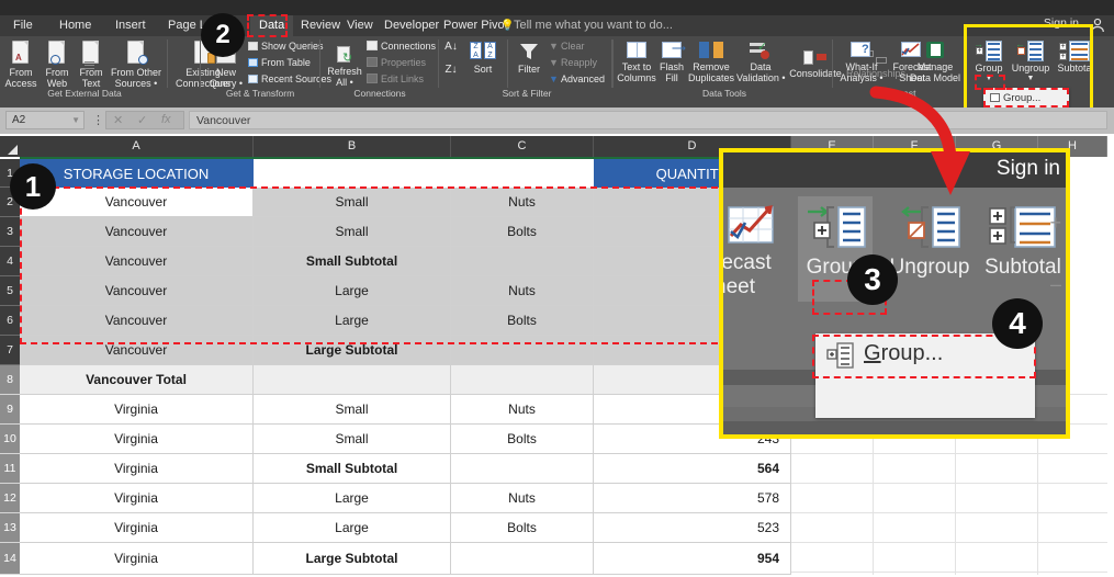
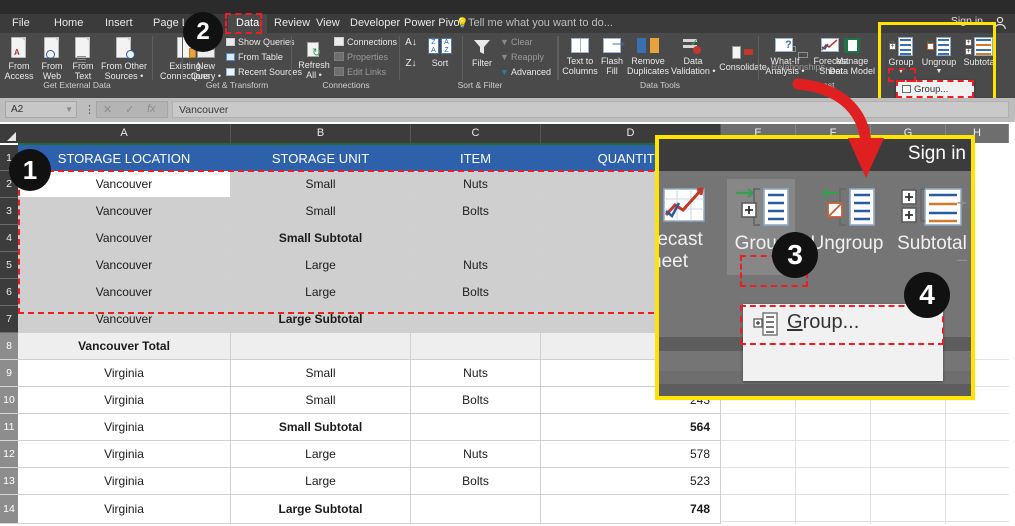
  File
  Home
  Insert
  Data
  Review
  View
  Developer
  Power Pivot
  💡
  Tell me what you want to do...
  Sign in
  A
  From
  Access
  From
  Web
  From
  Text
  From Other
  Sources •
  Get External Data
  Existing
  Connections
  New
  Query •
  Show Queries
  From Table
  Recent Soures
  Get & Transform
  ↻
  Refresh
  All •
  Connections
  Properties
  Edit Links
  Connections
  A↓
  Z↓
  Sort
  Filter
  ▼
  Clear
  ▼
  Reapply
  ▼
  Advanced
  Sort & Filter
  Text to
  Columns
  ⟶
  Flash
  Fill
  Remove
  Duplicates
  ✓
  Data
  Validation •
  Consolidate
  Relationships
  Manage
  Data Model
  Data Tools
  ?
  What-If
  Analysis •
  Forecast
  Sheet
  →
  Group
  ←
  Ungroup
  Subtotal
  Group...
  A2
  ▼
  ⋮
  ✕
  ✓
  fx
  Vancouver
  A
  B
  C
  D
  E
  F
  G
  H
  1
  STORAGE LOCATION
+ STORAGE UNIT
+ ITEM
  QUANTIT
  2
  Vancouver
  Small
  Nuts
  3
  Vancouver
  Small
  Bolts
  4
  Vancouver
  Small Subtotal
  5
  Vancouver
  Large
  Nuts
  6
  Vancouver
  Large
  Bolts
  7
  Vancouver
  Large Subtotal
  8
  Vancouver Total
  9
  Virginia
  Small
  Nuts
  10
  Virginia
  Small
  Bolts
  243
  11
  Virginia
  Small Subtotal
  564
  12
  Virginia
  Large
  Nuts
  578
  13
  Virginia
  Large
  Bolts
  523
  14
  Virginia
  Large Subtotal
- 954
+ 748
  Sign in
  ecast
  eet
  Grou
  Ungroup
  Subtotal
  +
  –
  Group...
  1
  2
  3
  4
